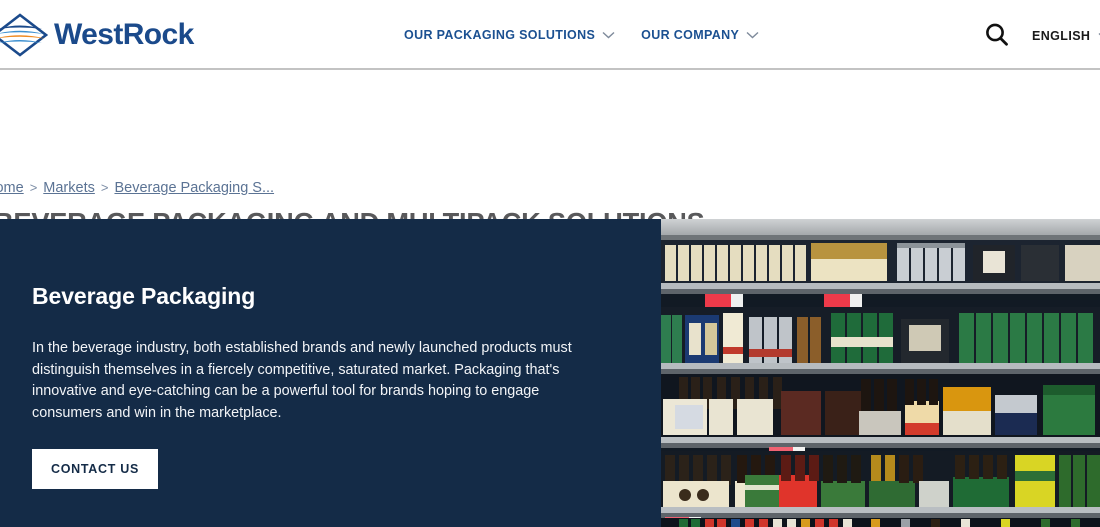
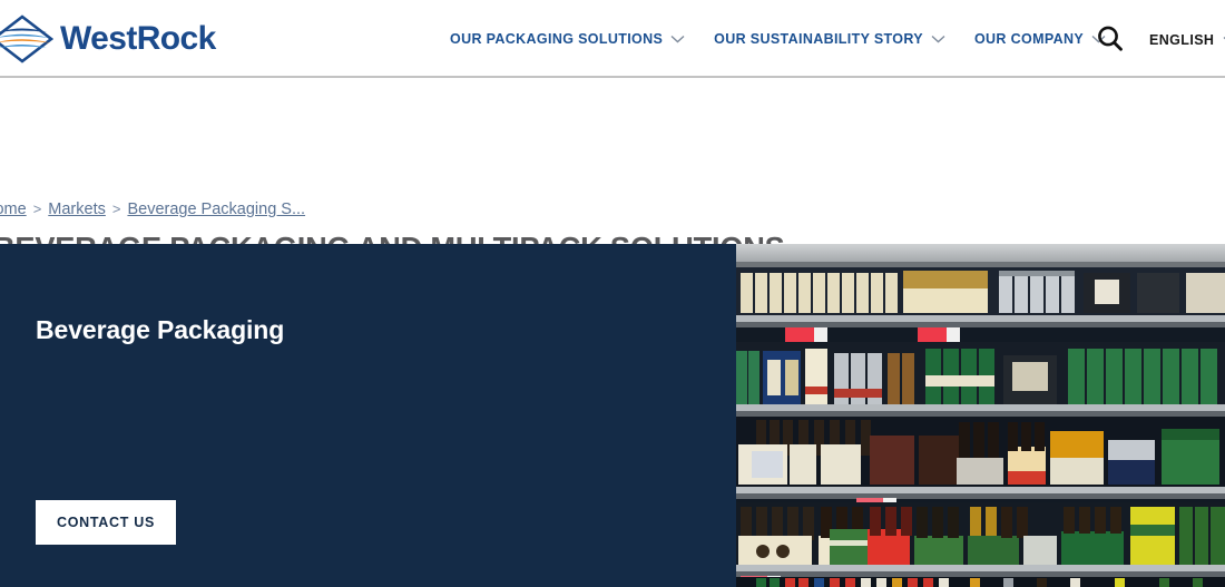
  WestRock
  OUR PACKAGING SOLUTIONS
+ OUR SUSTAINABILITY STORY
  OUR COMPANY
  ENGLISH
  >
  Markets
  >
  Beverage Packaging S...
  Beverage Packaging
- In the beverage industry, both established brands and newly launched products must distinguish themselves in a fiercely competitive, saturated market. Packaging that's innovative and eye-catching can be a powerful tool for brands hoping to engage consumers and win in the marketplace.
  CONTACT US
